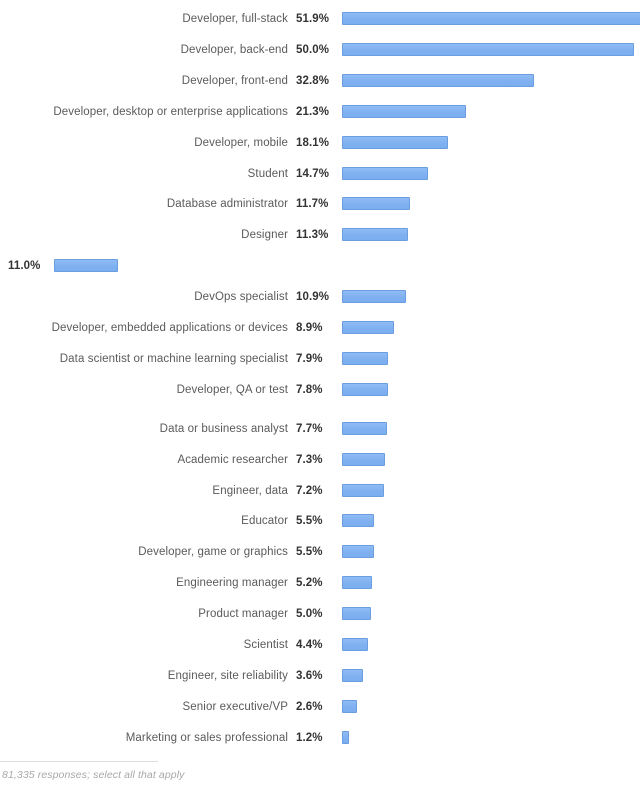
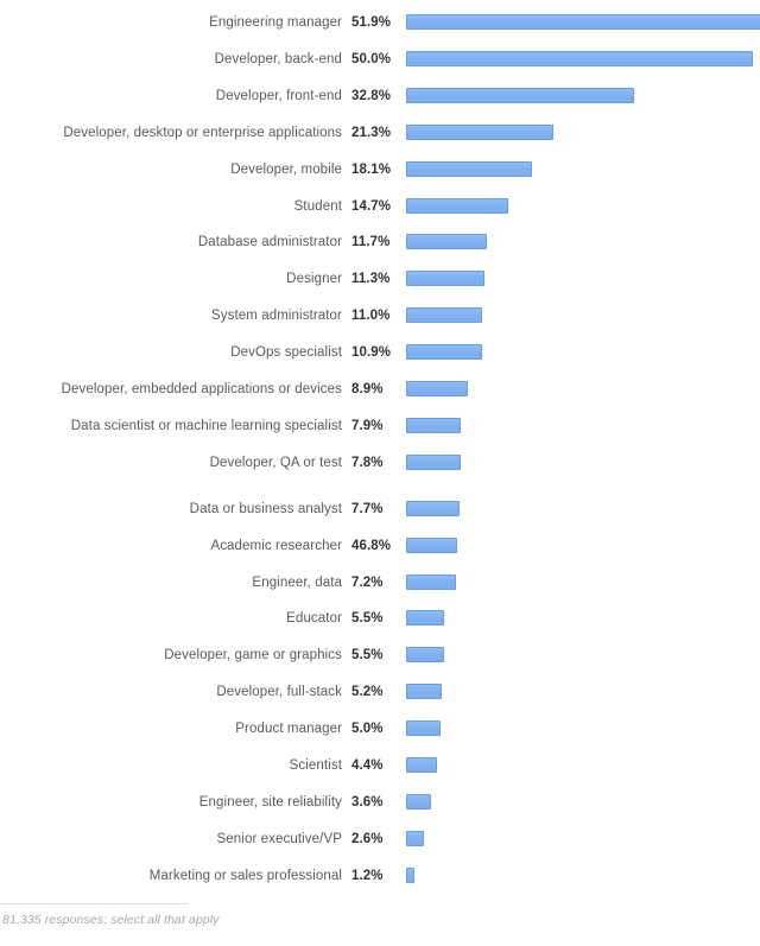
- Developer, full-stack
+ Engineering manager
  51.9%
  Developer, back-end
  50.0%
  Developer, front-end
  32.8%
  Developer, desktop or enterprise applications
  21.3%
  Developer, mobile
  18.1%
  Student
  14.7%
  Database administrator
  11.7%
  Designer
  11.3%
+ System administrator
  11.0%
  DevOps specialist
  10.9%
  Developer, embedded applications or devices
  8.9%
  Data scientist or machine learning specialist
  7.9%
  Developer, QA or test
  7.8%
  Data or business analyst
  7.7%
  Academic researcher
- 7.3%
+ 46.8%
  Engineer, data
  7.2%
  Educator
  5.5%
  Developer, game or graphics
  5.5%
- Engineering manager
+ Developer, full-stack
  5.2%
  Product manager
  5.0%
  Scientist
  4.4%
  Engineer, site reliability
  3.6%
  Senior executive/VP
  2.6%
  Marketing or sales professional
  1.2%
  81,335 responses; select all that apply
